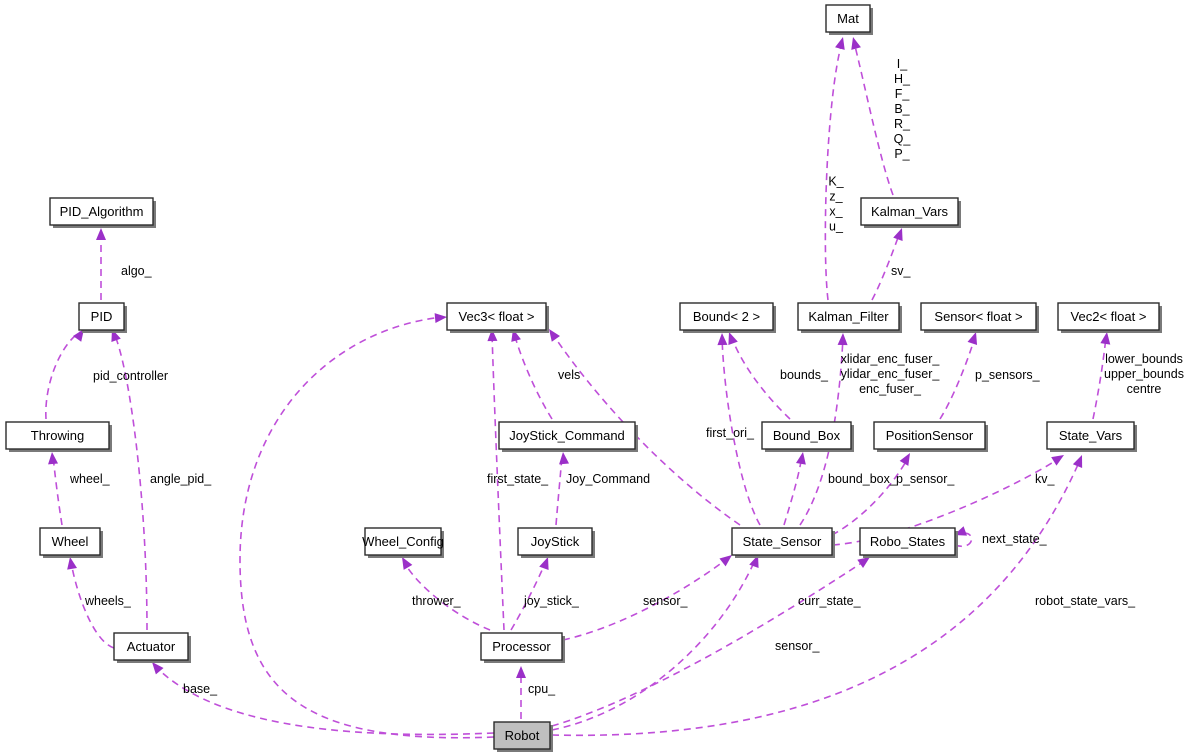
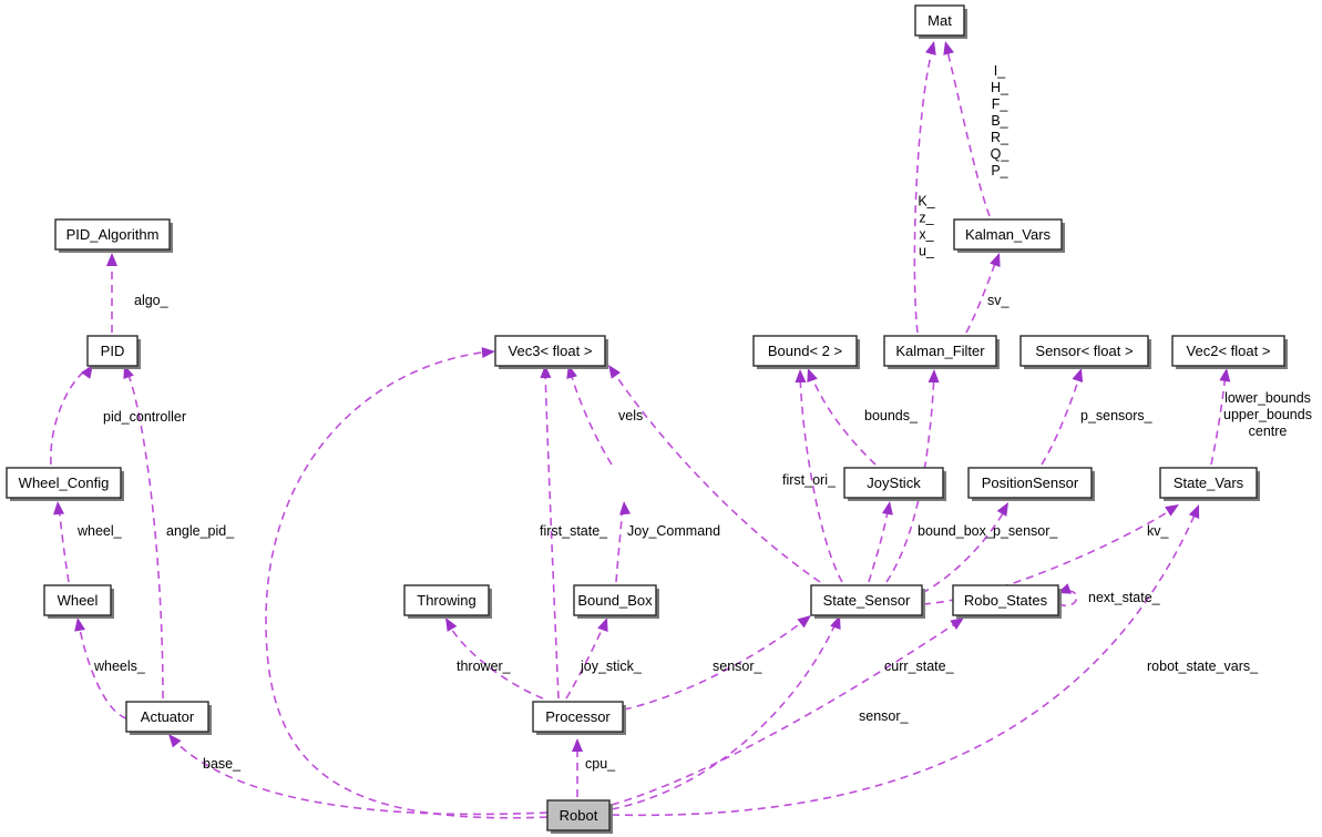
  Mat
  PID_Algorithm
  Kalman_Vars
  PID
  Vec3< float >
  Bound< 2 >
  Kalman_Filter
  Sensor< float >
  Vec2< float >
- Throwing
+ Wheel_Config
- JoyStick_Command
- Bound_Box
+ JoyStick
  PositionSensor
  State_Vars
  Wheel
- Wheel_Config
+ Throwing
- JoyStick
+ Bound_Box
  State_Sensor
  Robo_States
  Actuator
  Processor
  Robot
  algo_
  pid_controller
  angle_pid_
  wheel_
  wheels_
  base_
  vels
  first_state_
  Joy_Command
  joy_stick_
  thrower_
  cpu_
  sensor_
  sensor_
  curr_state_
  first_ori_
  bounds_
  bound_box_
- xlidar_enc_fuser_ ylidar_enc_fuser_ enc_fuser_
  K_ z_ x_ u_
  I_ H_ F_ B_ R_ Q_ P_
  sv_
  p_sensors_
  p_sensor_
  lower_bounds upper_bounds centre
  kv_
  next_state_
  robot_state_vars_
